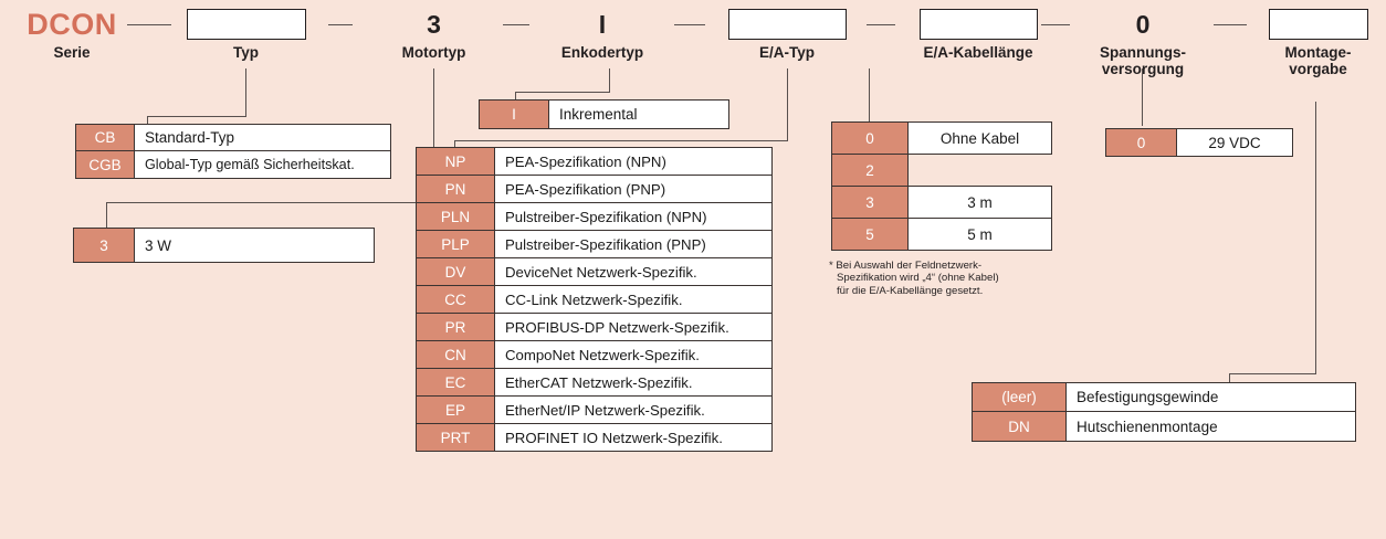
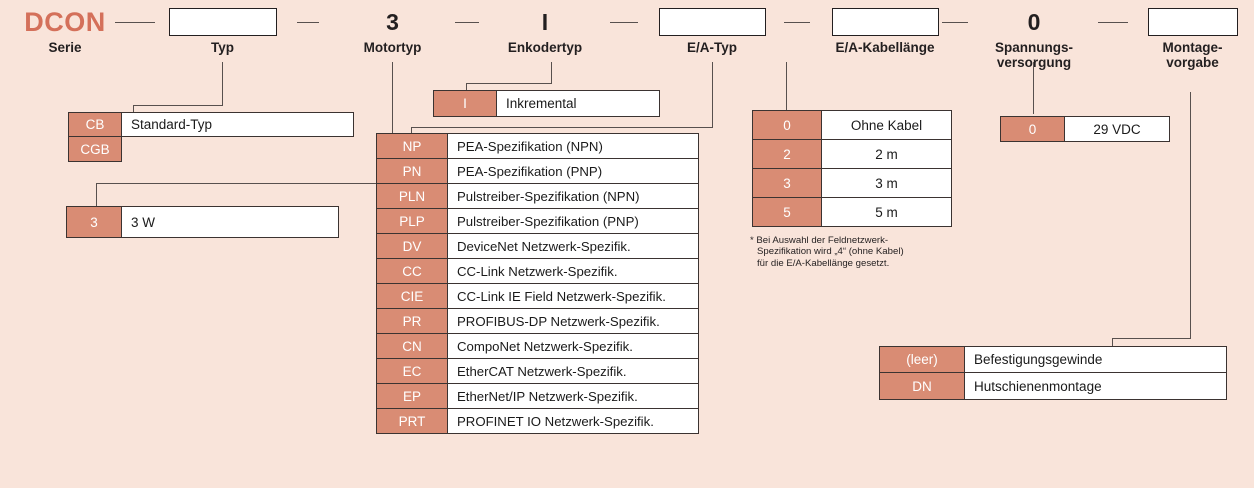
  DCON
  Serie
  Typ
  3
  Motortyp
  I
  Enkodertyp
  E/A-Typ
  E/A-Kabellänge
  0
  Spannungs-
  versorgung
  Montage-
  vorgabe
  CB
  Standard-Typ
  CGB
- Global-Typ gemäß Sicherheitskat.
  3
  3 W
  I
  Inkremental
  NP
  PEA-Spezifikation (NPN)
  PN
  PEA-Spezifikation (PNP)
  PLN
  Pulstreiber-Spezifikation (NPN)
  PLP
  Pulstreiber-Spezifikation (PNP)
  DV
  DeviceNet Netzwerk-Spezifik.
  CC
  CC-Link Netzwerk-Spezifik.
+ CIE
+ CC-Link IE Field Netzwerk-Spezifik.
  PR
  PROFIBUS-DP Netzwerk-Spezifik.
  CN
  CompoNet Netzwerk-Spezifik.
  EC
  EtherCAT Netzwerk-Spezifik.
  EP
  EtherNet/IP Netzwerk-Spezifik.
  PRT
  PROFINET IO Netzwerk-Spezifik.
  0
  Ohne Kabel
  2
+ 2 m
  3
  3 m
  5
  5 m
  * Bei Auswahl der Feldnetzwerk-
  Spezifikation wird „4“ (ohne Kabel)
  für die E/A-Kabellänge gesetzt.
  0
  29 VDC
  (leer)
  Befestigungsgewinde
  DN
  Hutschienenmontage
